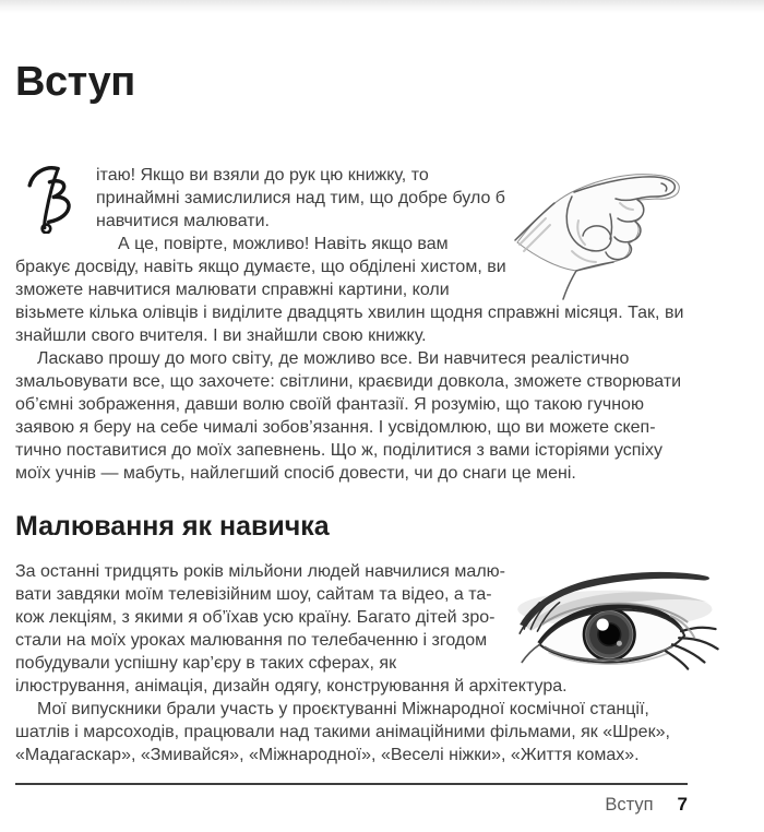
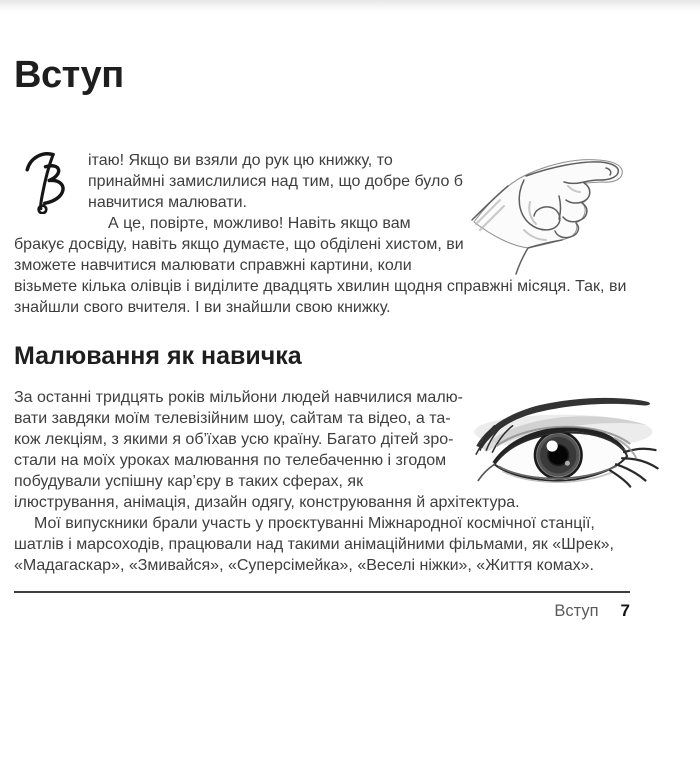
  Вступ
  ітаю! Якщо ви взяли до рук цю книжку, то принаймні замислилися над тим, що добре було б навчитися малювати.
  А це, повірте, можливо! Навіть якщо вам бракує досвіду, навіть якщо думаєте, що обділені хистом, ви зможете на­вчитися малювати справжні картини, коли візьмете кілька олівців і виділите двадцять хвилин щодня справжні місяця. Так, ви знайшли свого вчителя. І ви знайшли свою книжку.
- Ласкаво прошу до мого світу, де можливо все. Ви навчитеся реалістично змальовувати все, що захочете: світлини, краєвиди довкола, зможете створювати об’ємні зображення, давши волю своїй фантазії. Я розумію, що такою гучною заявою я беру на себе чималі зобов’язання. І усвідомлюю, що ви можете скеп­тично поставитися до моїх запевнень. Що ж, поділитися з вами історіями успіху моїх учнів — мабуть, найлегший спосіб довести, чи до снаги це мені.
  Малювання як навичка
  За останні тридцять років мільйони людей навчилися малю­вати завдяки моїм телевізійним шоу, сайтам та відео, а та­кож лекціям, з якими я об’їхав усю країну. Багато дітей зро­стали на моїх уроках малювання по телебаченню і згодом побудували успішну кар’єру в таких сферах, як ілюстрування, анімація, дизайн одягу, конструювання й архітектура.
- Мої випускники брали участь у проєктуванні Міжнародної космічної станції, шатлів і марсоходів, працювали над такими анімаційними фільмами, як «Шрек», «Мадагаскар», «Змивайся», «Міжнародної», «Веселі ніжки», «Життя комах».
+ Мої випускники брали участь у проєктуванні Міжнародної космічної станції, шатлів і марсоходів, працювали над такими анімаційними фільмами, як «Шрек», «Мадагаскар», «Змивайся», «Суперсімейка», «Веселі ніжки», «Життя комах».
  Вступ
  7
